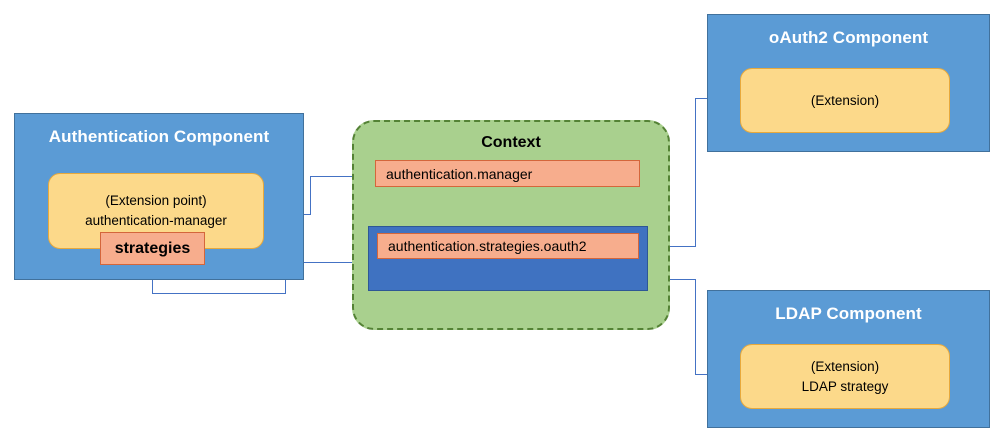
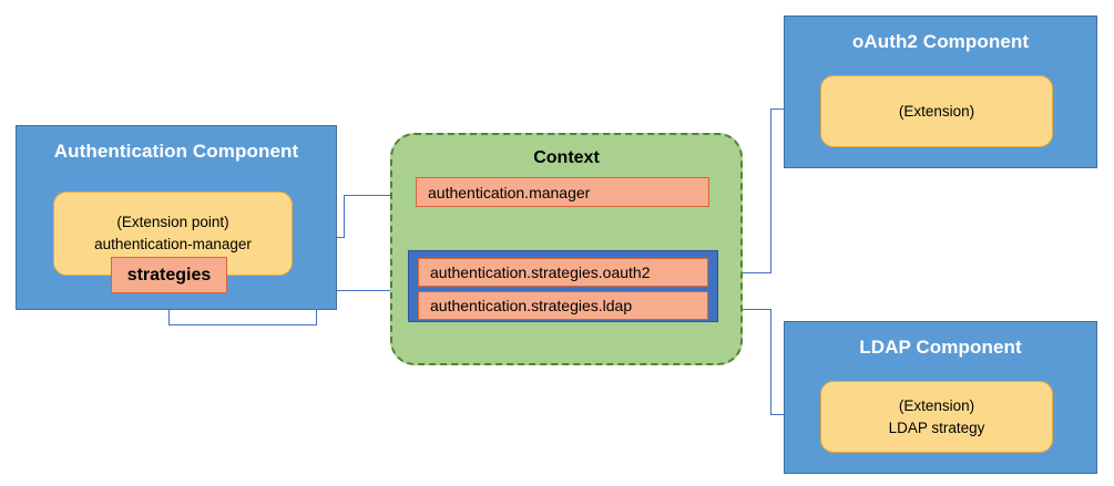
  Authentication Component
  (Extension point)
  authentication-manager
  strategies
  Context
  authentication.manager
  authentication.strategies.oauth2
+ authentication.strategies.ldap
  oAuth2 Component
  (Extension)
  LDAP Component
  (Extension)
  LDAP strategy
